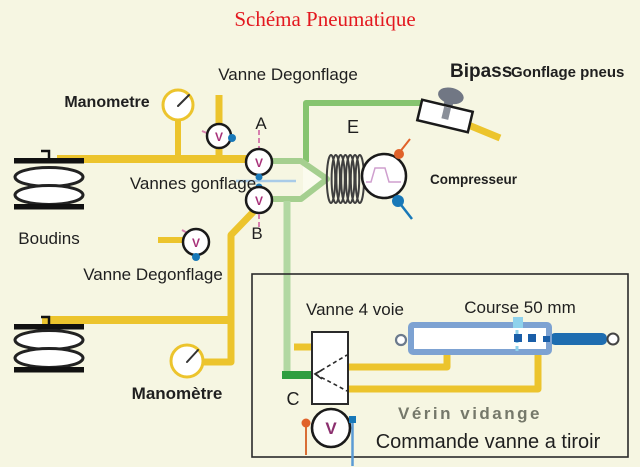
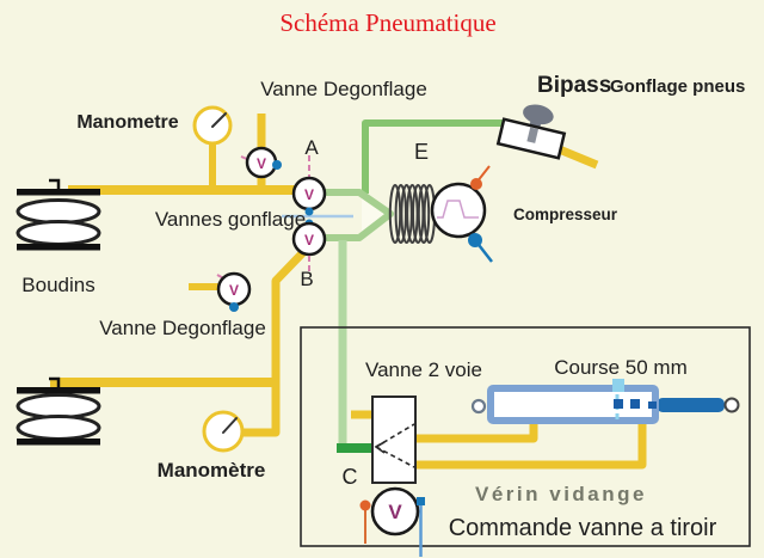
  V
  V
  V
  V
  V
  Schéma Pneumatique
  Vanne Degonflage
  Bipass
  Gonflage pneus
  Manometre
  A
  E
  Compresseur
  Vannes gonflage
  Boudins
  B
  Vanne Degonflage
  Manomètre
- Vanne 4 voie
+ Vanne 2 voie
  Course 50 mm
  C
  Vérin vidange
  Commande vanne a tiroir
